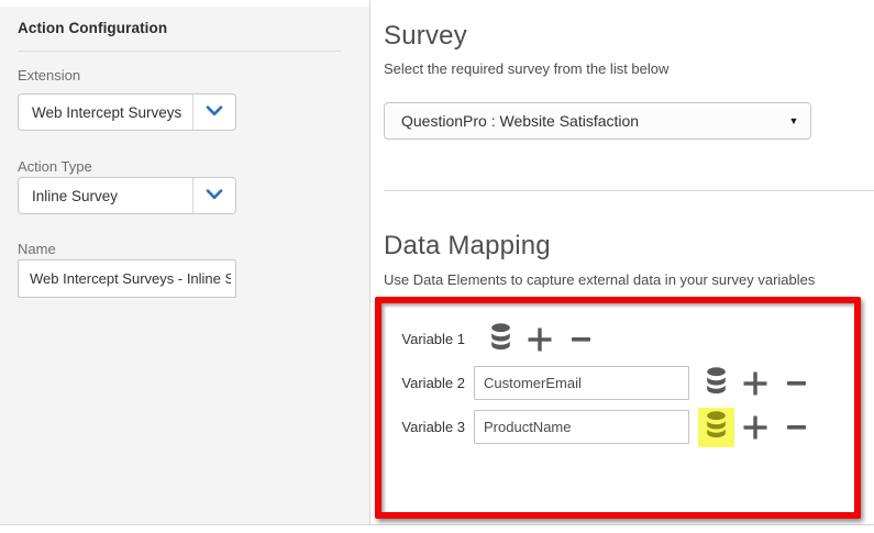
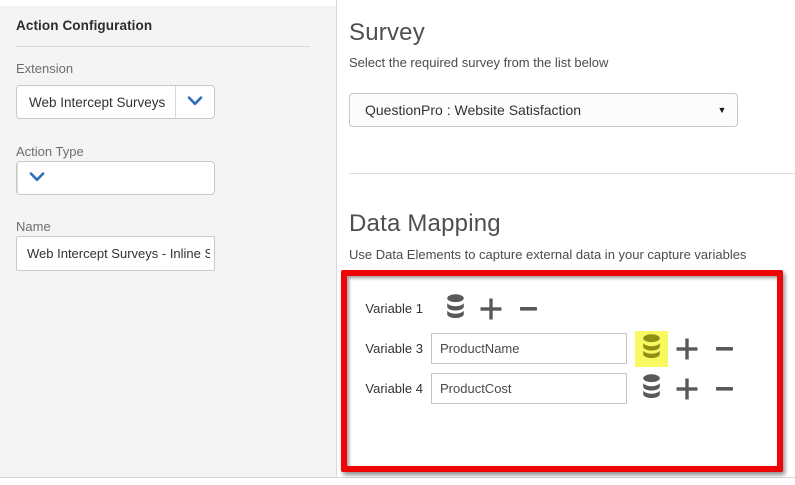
  Action Configuration
  Extension
  Web Intercept Surveys
  Action Type
- Inline Survey
  Name
  Web Intercept Surveys - Inline S
  Survey
  Select the required survey from the list below
  QuestionPro : Website Satisfaction
  ▼
  Data Mapping
- Use Data Elements to capture external data in your survey variables
+ Use Data Elements to capture external data in your capture variables
  Variable 1
- Variable 2
- CustomerEmail
  Variable 3
  ProductName
+ Variable 4
+ ProductCost
